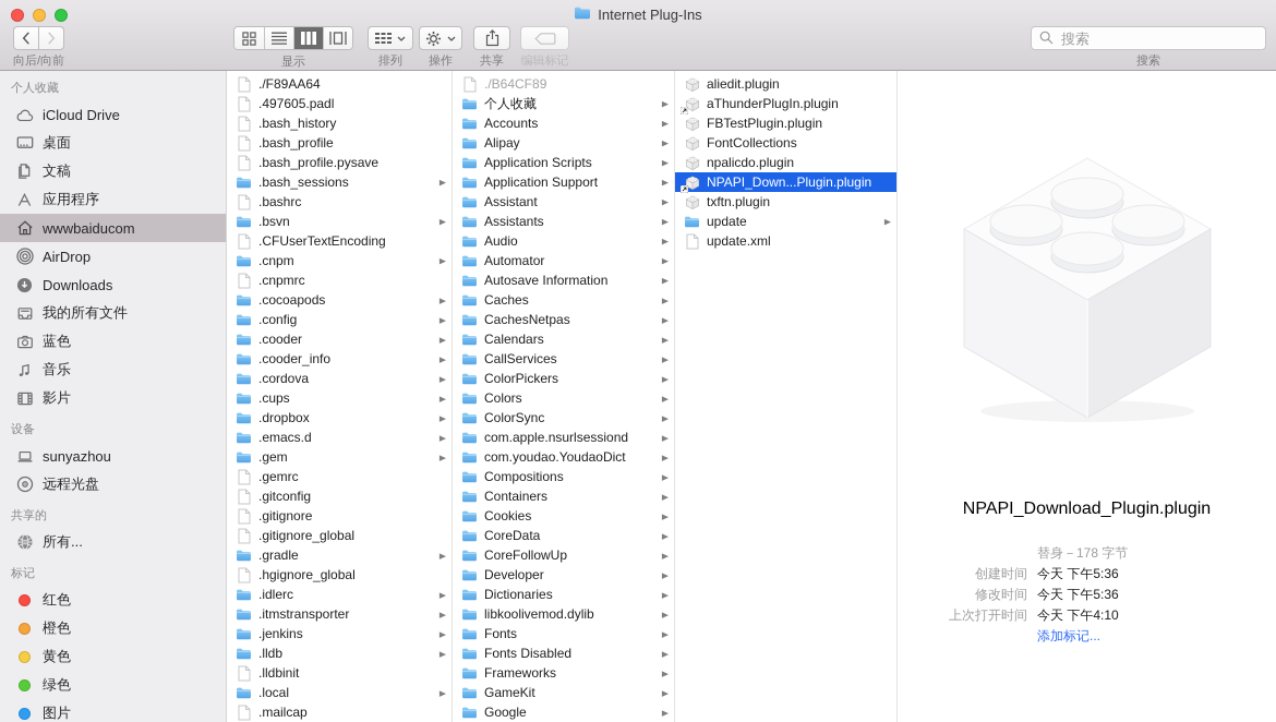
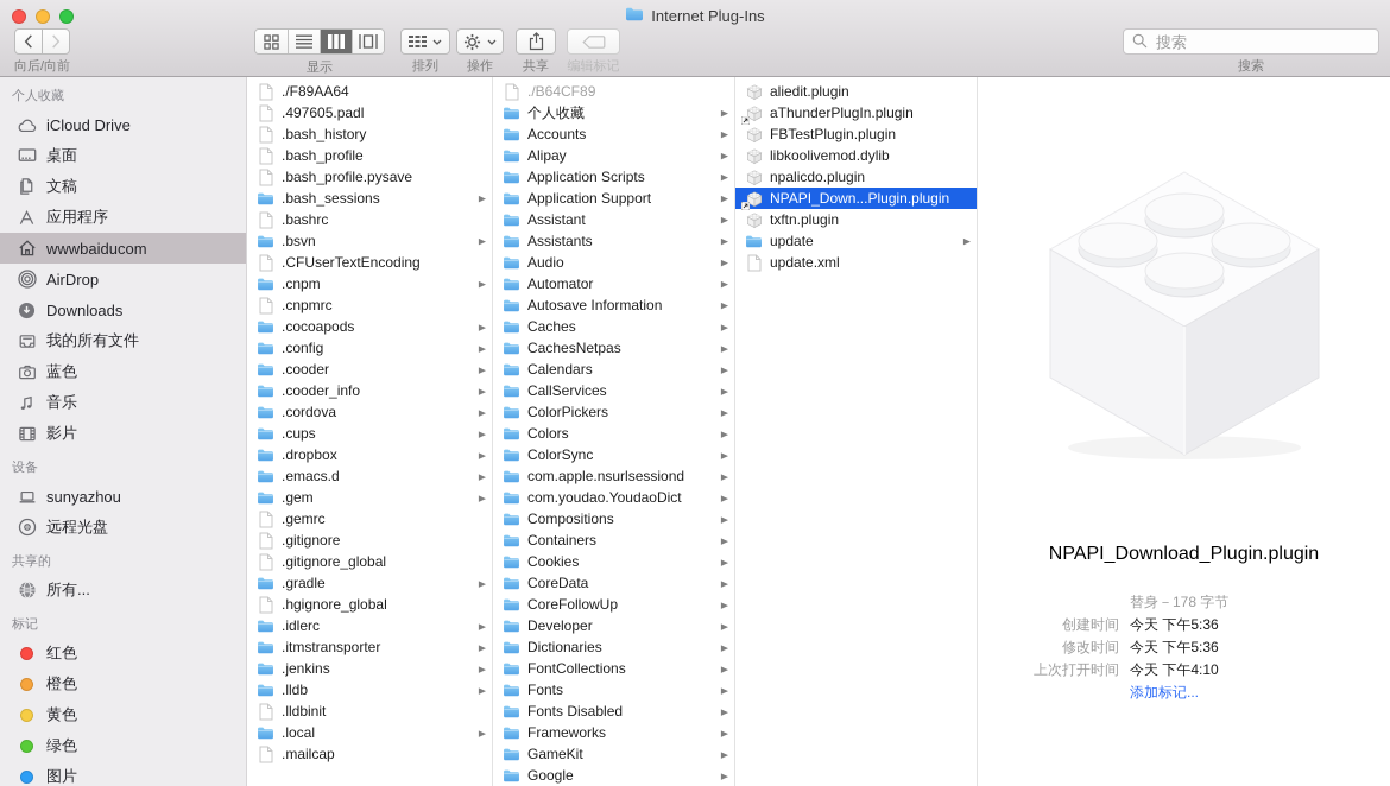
  Internet Plug-Ins
  向后/向前
  显示
  排列
  操作
  共享
  编辑标记
  搜索
  搜索
  个人收藏
  iCloud Drive
  桌面
  文稿
  应用程序
  wwwbaiducom
  AirDrop
  Downloads
  我的所有文件
  蓝色
  音乐
  影片
  设备
  sunyazhou
  远程光盘
  共享的
  所有...
  标记
  红色
  橙色
  黄色
  绿色
  图片
  ./F89AA64
  .497605.padl
  .bash_history
  .bash_profile
  .bash_profile.pysave
  .bash_sessions
  ▶
  .bashrc
  .bsvn
  ▶
  .CFUserTextEncoding
  .cnpm
  ▶
  .cnpmrc
  .cocoapods
  ▶
  .config
  ▶
  .cooder
  ▶
  .cooder_info
  ▶
  .cordova
  ▶
  .cups
  ▶
  .dropbox
  ▶
  .emacs.d
  ▶
  .gem
  ▶
  .gemrc
- .gitconfig
  .gitignore
  .gitignore_global
  .gradle
  ▶
  .hgignore_global
  .idlerc
  ▶
  .itmstransporter
  ▶
  .jenkins
  ▶
  .lldb
  ▶
  .lldbinit
  .local
  ▶
  .mailcap
  ./B64CF89
  个人收藏
  ▶
  Accounts
  ▶
  Alipay
  ▶
  Application Scripts
  ▶
  Application Support
  ▶
  Assistant
  ▶
  Assistants
  ▶
  Audio
  ▶
  Automator
  ▶
  Autosave Information
  ▶
  Caches
  ▶
  CachesNetpas
  ▶
  Calendars
  ▶
  CallServices
  ▶
  ColorPickers
  ▶
  Colors
  ▶
  ColorSync
  ▶
  com.apple.nsurlsessiond
  ▶
  com.youdao.YoudaoDict
  ▶
  Compositions
  ▶
  Containers
  ▶
  Cookies
  ▶
  CoreData
  ▶
  CoreFollowUp
  ▶
  Developer
  ▶
  Dictionaries
  ▶
- libkoolivemod.dylib
+ FontCollections
  ▶
  Fonts
  ▶
  Fonts Disabled
  ▶
  Frameworks
  ▶
  GameKit
  ▶
  Google
  ▶
  aliedit.plugin
  aThunderPlugIn.plugin
  FBTestPlugin.plugin
- FontCollections
+ libkoolivemod.dylib
  npalicdo.plugin
  NPAPI_Down...Plugin.plugin
  txftn.plugin
  update
  ▶
  update.xml
  NPAPI_Download_Plugin.plugin
  替身－178 字节
  创建时间
  今天 下午5:36
  修改时间
  今天 下午5:36
  上次打开时间
  今天 下午4:10
  添加标记...
